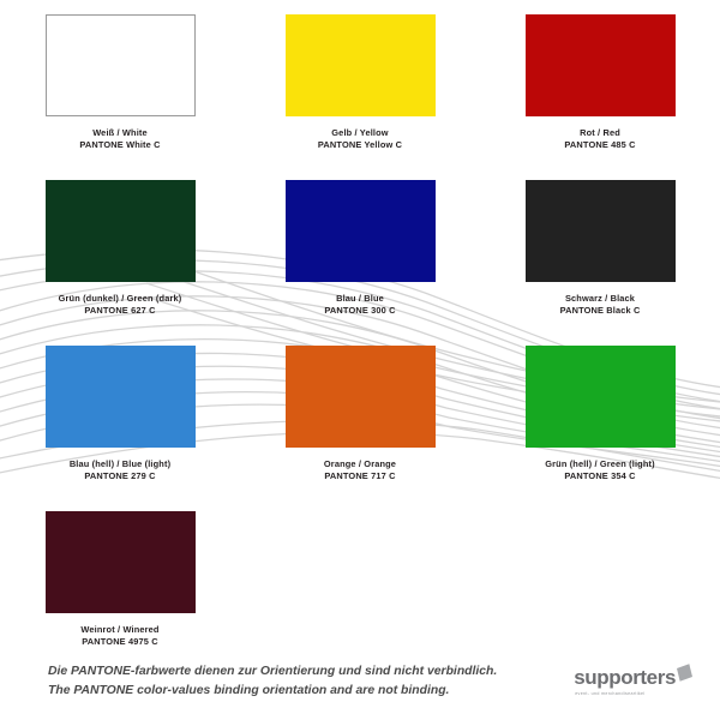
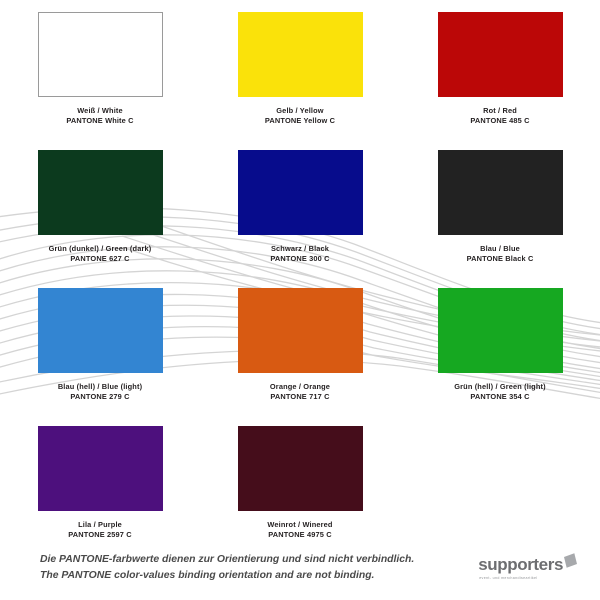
  Weiß / White
  PANTONE White C
  Gelb / Yellow
  PANTONE Yellow C
  Rot / Red
  PANTONE 485 C
  Grün (dunkel) / Green (dark)
  PANTONE 627 C
- Blau / Blue
+ Schwarz / Black
  PANTONE 300 C
- Schwarz / Black
+ Blau / Blue
  PANTONE Black C
  Blau (hell) / Blue (light)
  PANTONE 279 C
  Orange / Orange
  PANTONE 717 C
  Grün (hell) / Green (light)
  PANTONE 354 C
+ Lila / Purple
+ PANTONE 2597 C
  Weinrot / Winered
  PANTONE 4975 C
  Die PANTONE-farbwerte dienen zur Orientierung und sind nicht verbindlich.
  The PANTONE color-values binding orientation and are not binding.
  supporters
